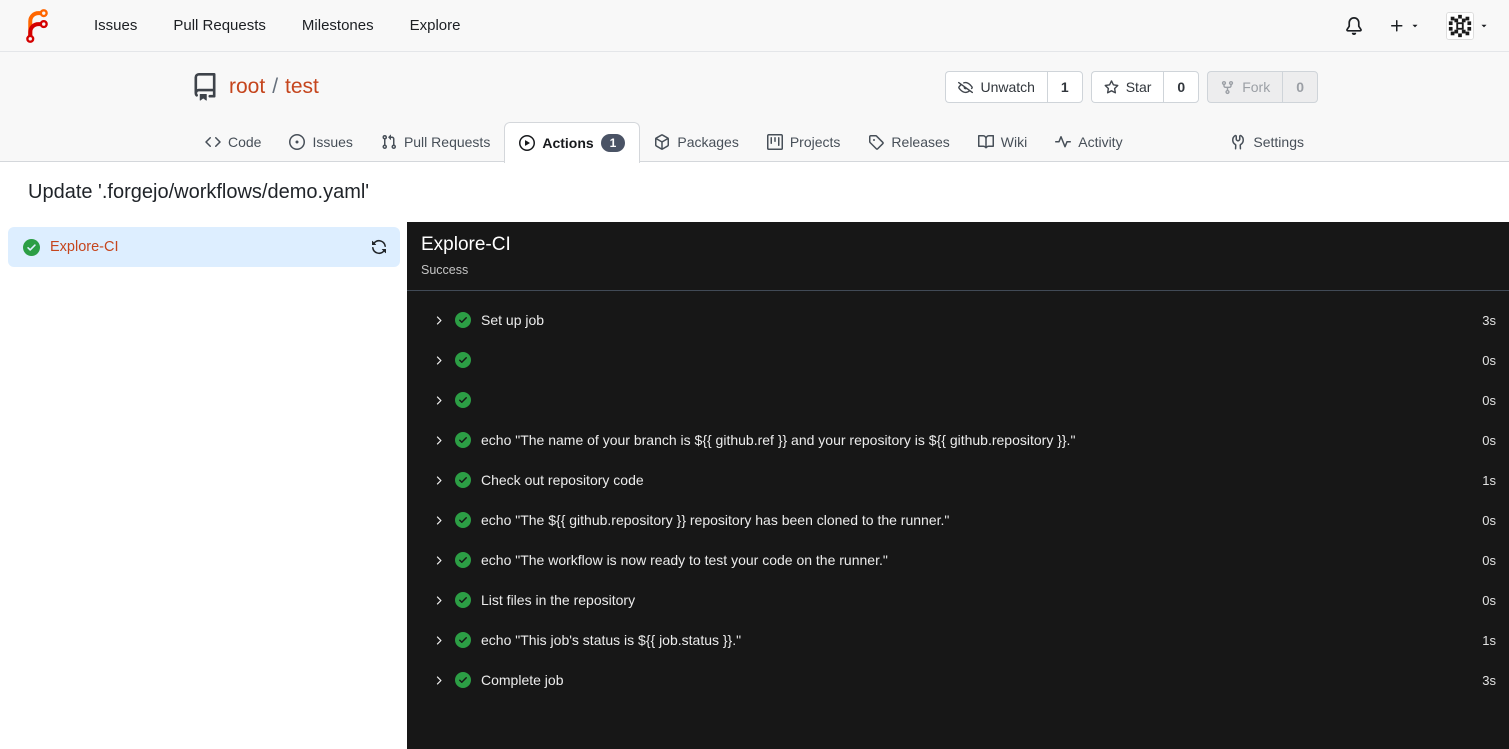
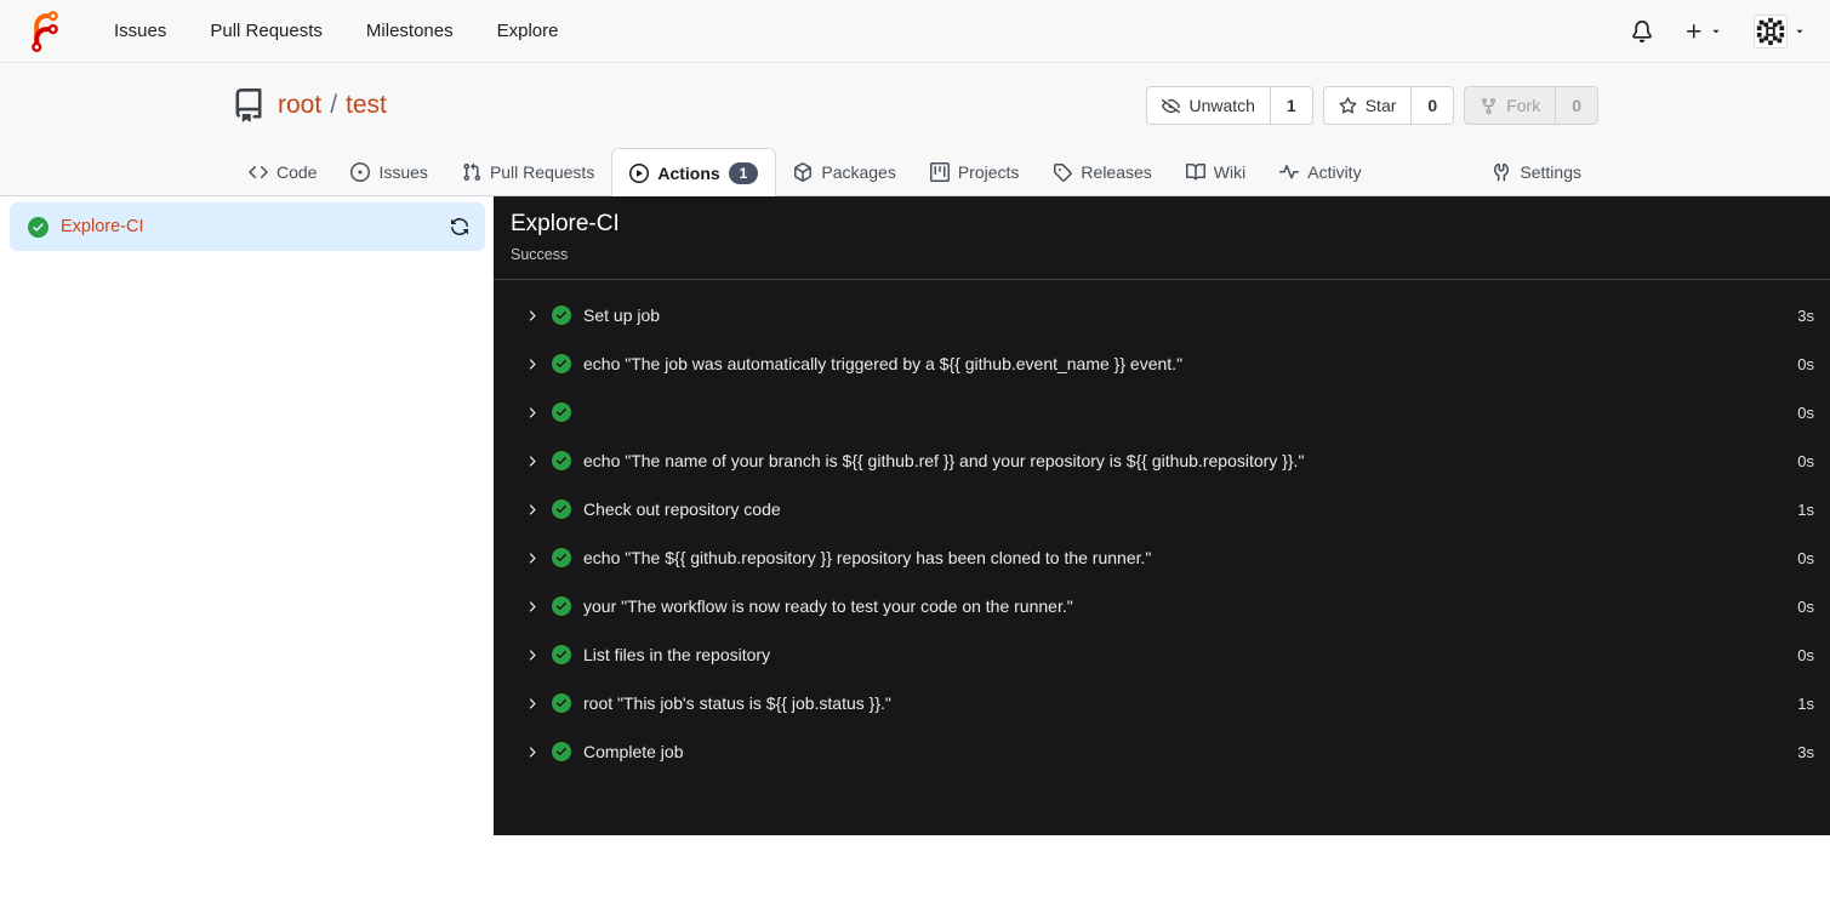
  Issues
  Pull Requests
  Milestones
  Explore
  root / test
  Unwatch
  1
  Star
  0
  Fork
  0
  Code
  Issues
  Pull Requests
  Actions
  1
  Packages
  Projects
  Releases
  Wiki
  Activity
  Settings
- Update '.forgejo/workflows/demo.yaml'
  Explore-CI
  Explore-CI
  Success
  Set up job
  3s
+ echo "The job was automatically triggered by a ${{ github.event_name }} event."
  0s
  0s
  echo "The name of your branch is ${{ github.ref }} and your repository is ${{ github.repository }}."
  0s
  Check out repository code
  1s
  echo "The ${{ github.repository }} repository has been cloned to the runner."
  0s
- echo "The workflow is now ready to test your code on the runner."
+ your "The workflow is now ready to test your code on the runner."
  0s
  List files in the repository
  0s
- echo "This job's status is ${{ job.status }}."
+ root "This job's status is ${{ job.status }}."
  1s
  Complete job
  3s
